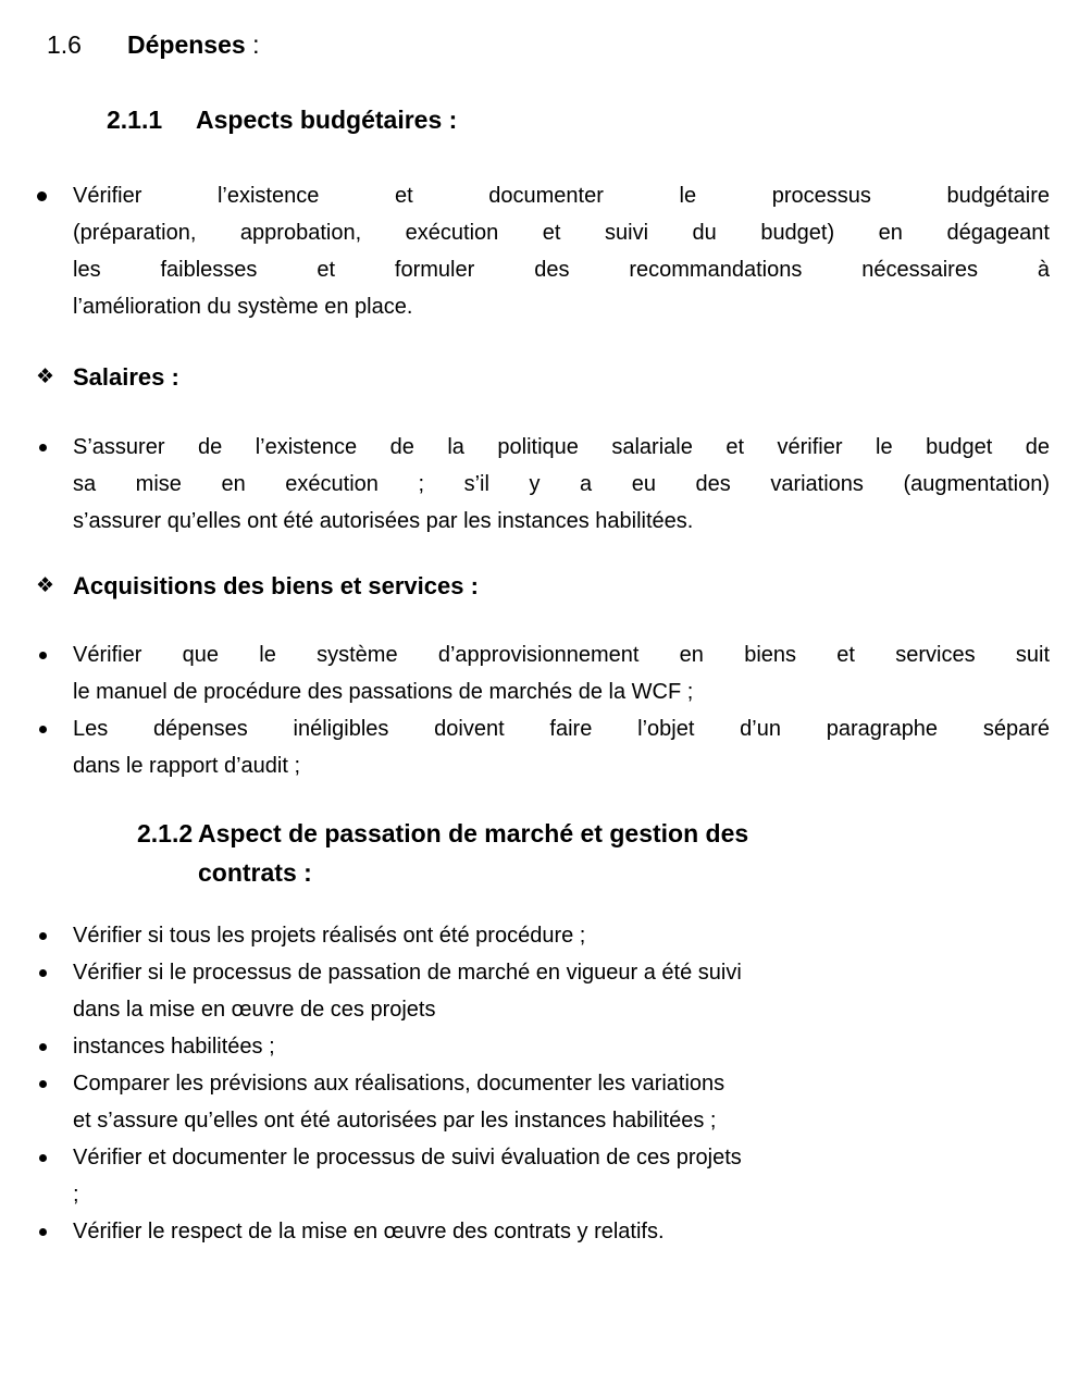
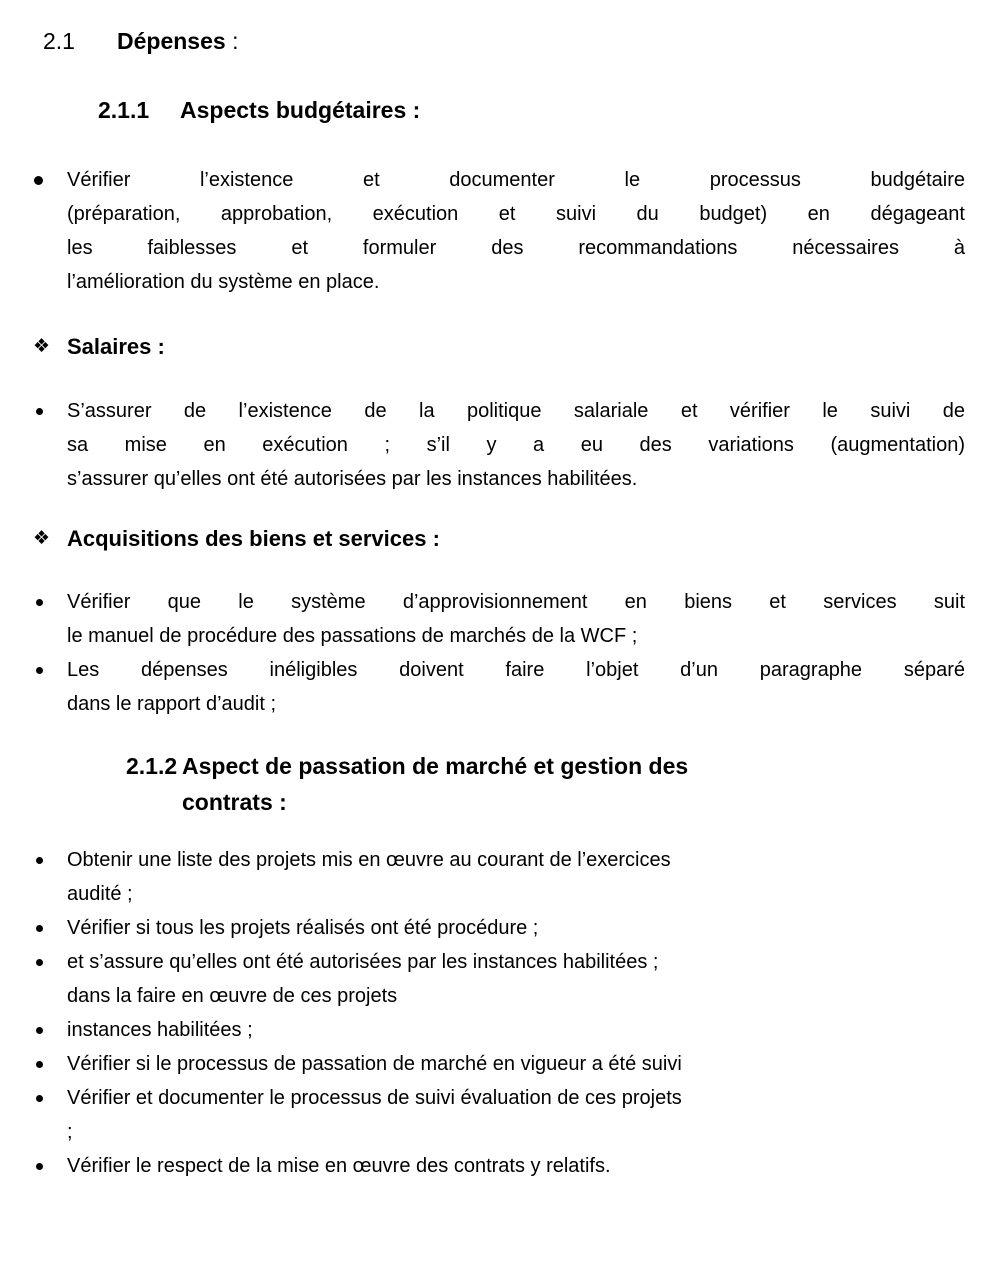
- 1.6 Dépenses :
+ 2.1 Dépenses :
  2.1.1 Aspects budgétaires :
  Vérifier l’existence et documenter le processus budgétaire
  (préparation, approbation, exécution et suivi du budget) en dégageant
  les faiblesses et formuler des recommandations nécessaires à
  l’amélioration du système en place.
  ❖
  Salaires :
- S’assurer de l’existence de la politique salariale et vérifier le budget de
+ S’assurer de l’existence de la politique salariale et vérifier le suivi de
  sa mise en exécution ; s’il y a eu des variations (augmentation)
  s’assurer qu’elles ont été autorisées par les instances habilitées.
  ❖
  Acquisitions des biens et services :
  Vérifier que le système d’approvisionnement en biens et services suit
  le manuel de procédure des passations de marchés de la WCF ;
  Les dépenses inéligibles doivent faire l’objet d’un paragraphe séparé
  dans le rapport d’audit ;
  2.1.2
  Aspect de passation de marché et gestion des
  contrats :
+ Obtenir une liste des projets mis en œuvre au courant de l’exercices
+ audité ;
  Vérifier si tous les projets réalisés ont été procédure ;
- Vérifier si le processus de passation de marché en vigueur a été suivi
+ et s’assure qu’elles ont été autorisées par les instances habilitées ;
- dans la mise en œuvre de ces projets
+ dans la faire en œuvre de ces projets
  instances habilitées ;
- Comparer les prévisions aux réalisations, documenter les variations
- et s’assure qu’elles ont été autorisées par les instances habilitées ;
+ Vérifier si le processus de passation de marché en vigueur a été suivi
  Vérifier et documenter le processus de suivi évaluation de ces projets
  ;
  Vérifier le respect de la mise en œuvre des contrats y relatifs.
